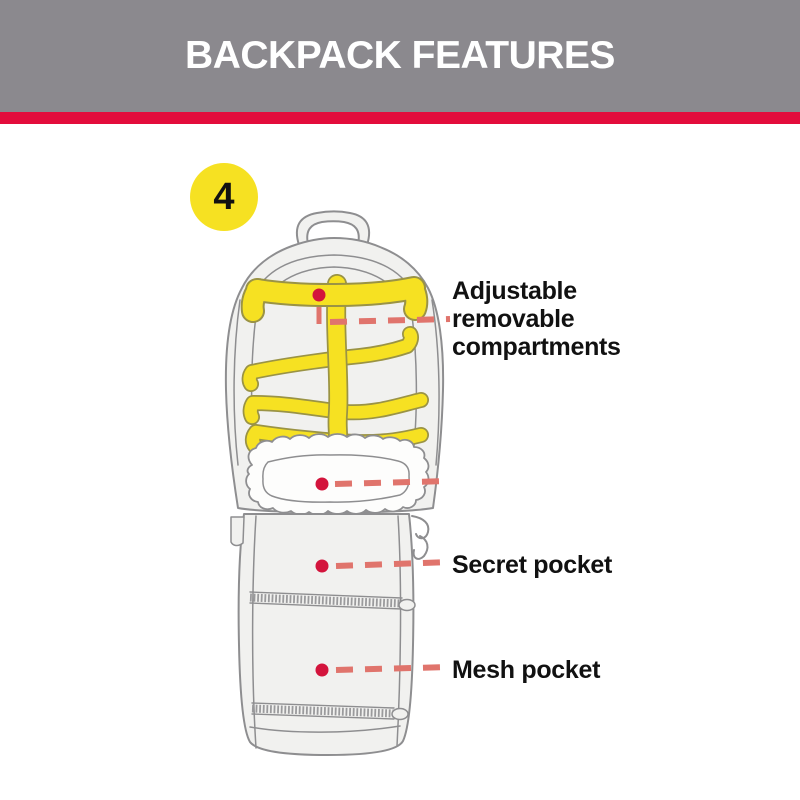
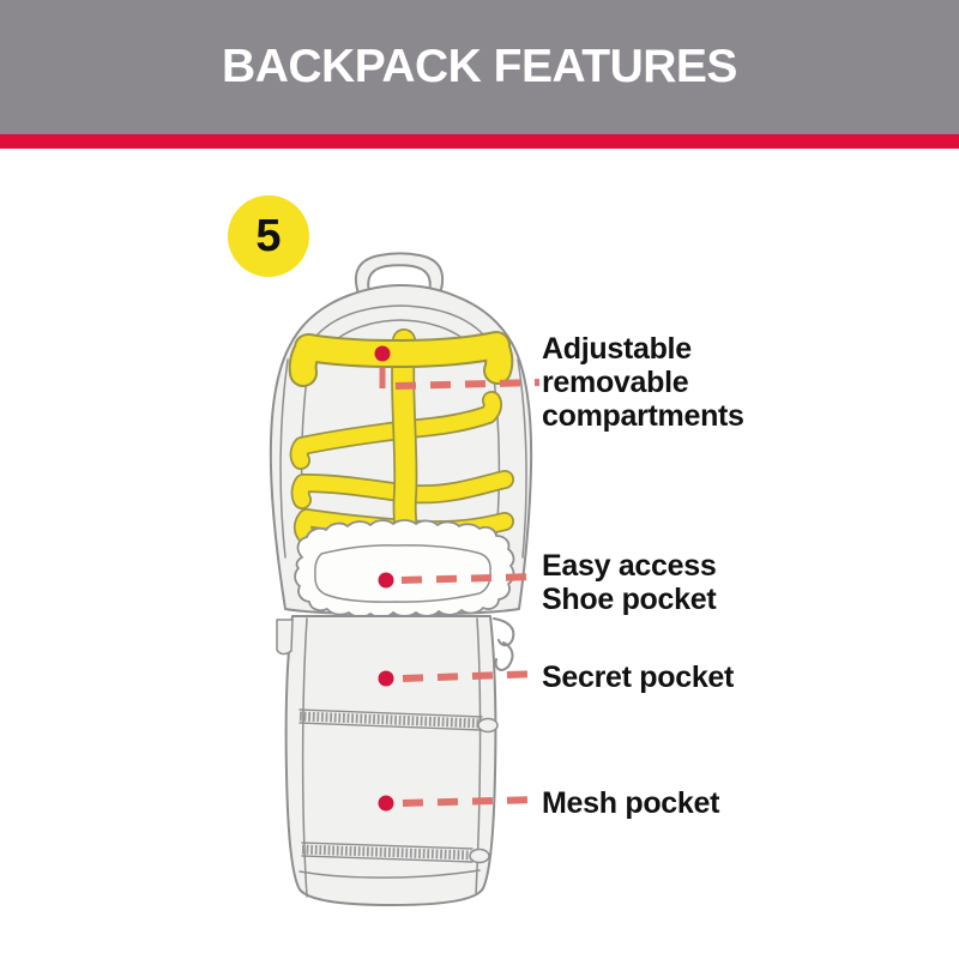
  BACKPACK FEATURES
- 4
+ 5
  Adjustable
  removable
  compartments
+ Easy access
+ Shoe pocket
  Secret pocket
  Mesh pocket
